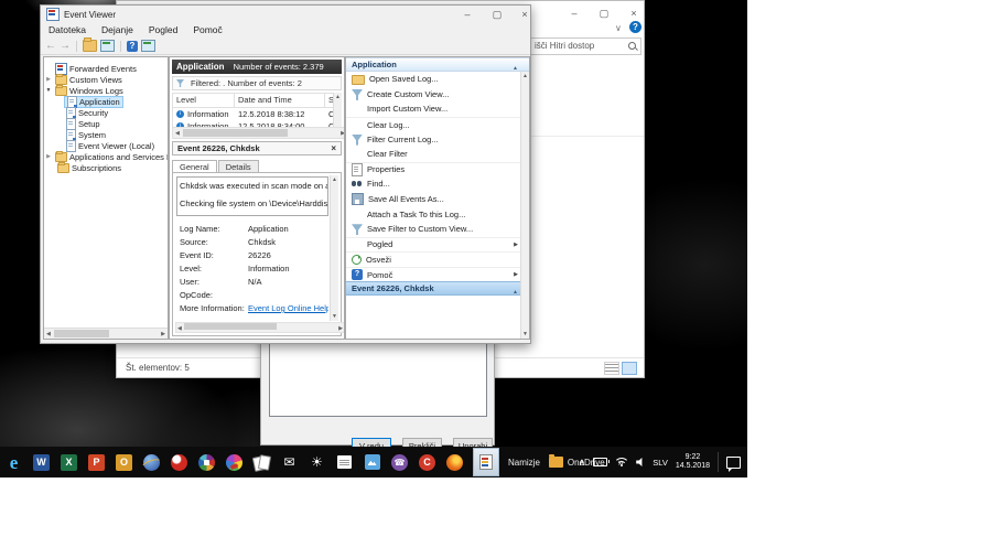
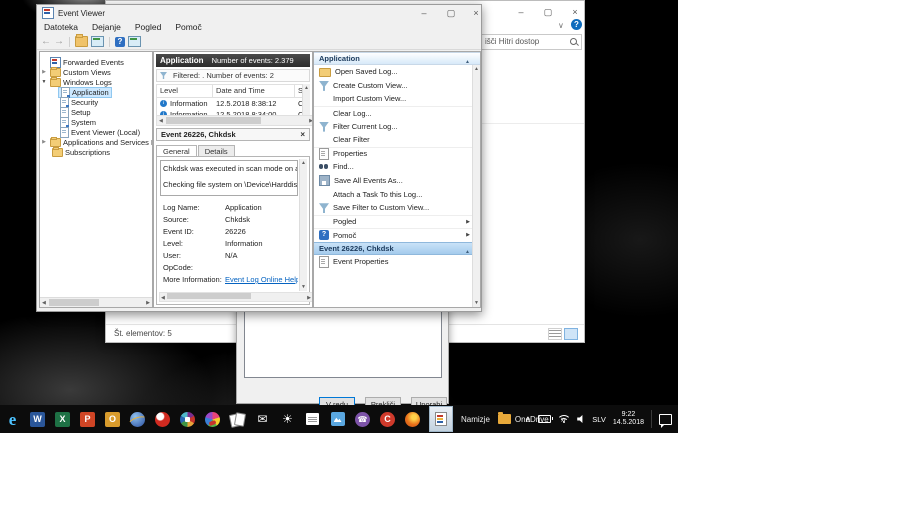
  –
  ▢
  ×
  ∨
  ?
  išči Hitri dostop
  Št. elementov: 5
  Event Viewer
  –
  ▢
  ×
  Datoteka
  Dejanje
  Pogled
  Pomoč
  ←
  →
  ?
  Forwarded Events
  Custom Views
  Windows Logs
  Application
  Security
  Setup
  System
  Event Viewer (Local)
  Applications and Services
  Subscriptions
  Application
  Number of events: 2.379
  Filtered: . Number of events: 2
  Level
  Date and Time
  Information
  12.5.2018 8:38:12
  Event 26226, Chkdsk
  ×
  General
  Details
  Chkdsk was executed in scan mode on
  Checking file system on \Device\Harddis
  Log Name: Application
  Source: Chkdsk
  Event ID: 26226
  Level: Information
  User: N/A
  OpCode:
  More Information: Event Log Online Help
  Application
  Open Saved Log...
  Create Custom View...
  Import Custom View...
  Clear Log...
  Filter Current Log...
  Clear Filter
  Properties
  Find...
  Save All Events As...
  Attach a Task To this Log...
  Save Filter to Custom View...
  Pogled
- Osveži
  Pomoč
  Event 26226, Chkdsk
+ Event Properties
  e
  W
  X
  P
  O
  ✉
  ☀
  ☎
  C
  Namizje
  »
  ∧
  SLV
